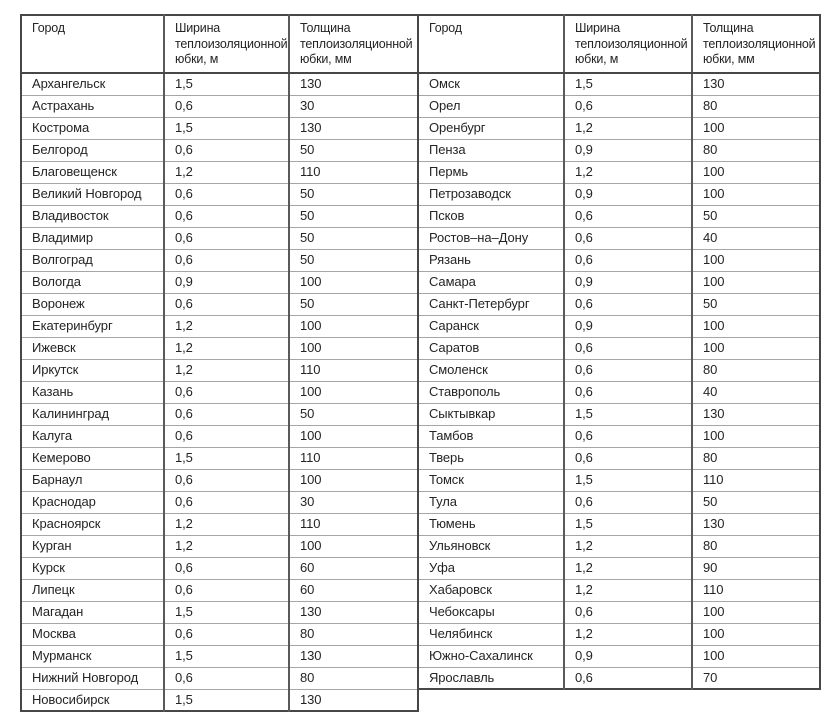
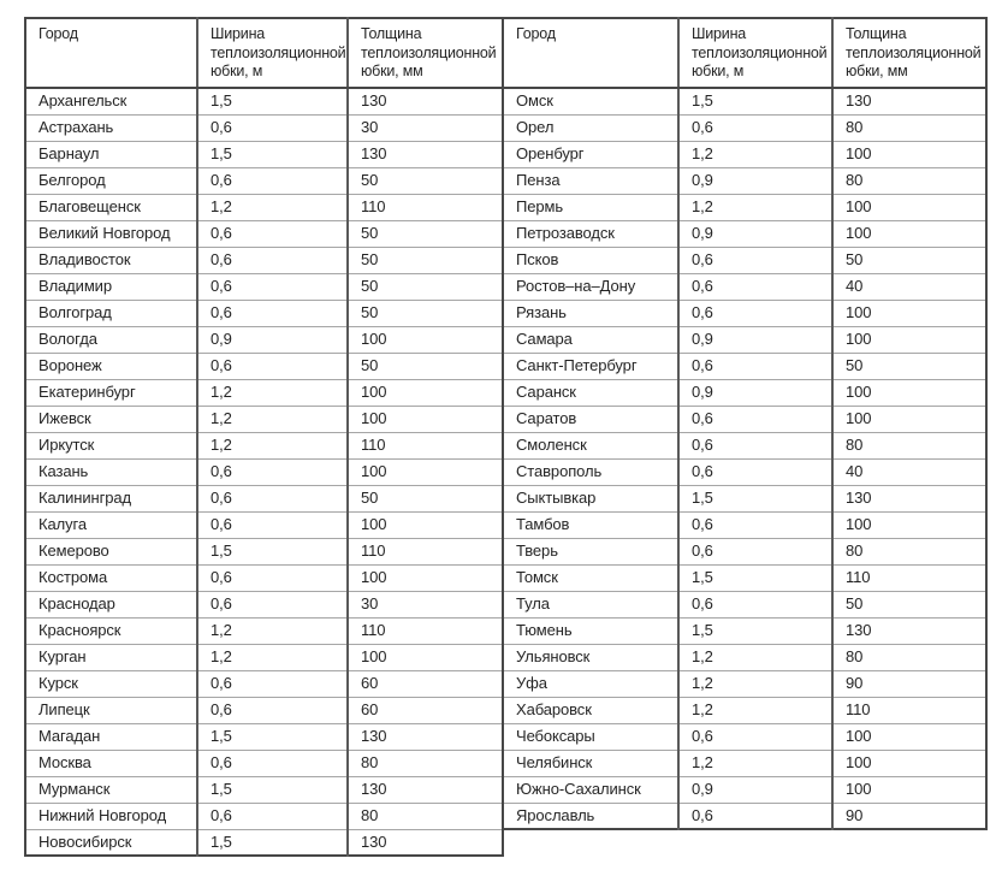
  Город	Ширина теплоизоляционной юбки, м	Толщина теплоизоляционной юбки, мм
  Архангельск	1,5	130
  Астрахань	0,6	30
- Кострома	1,5	130
+ Барнаул	1,5	130
  Белгород	0,6	50
  Благовещенск	1,2	110
  Великий Новгород	0,6	50
  Владивосток	0,6	50
  Владимир	0,6	50
  Волгоград	0,6	50
  Вологда	0,9	100
  Воронеж	0,6	50
  Екатеринбург	1,2	100
  Ижевск	1,2	100
  Иркутск	1,2	110
  Казань	0,6	100
  Калининград	0,6	50
  Калуга	0,6	100
  Кемерово	1,5	110
- Барнаул	0,6	100
+ Кострома	0,6	100
  Краснодар	0,6	30
  Красноярск	1,2	110
  Курган	1,2	100
  Курск	0,6	60
  Липецк	0,6	60
  Магадан	1,5	130
  Москва	0,6	80
  Мурманск	1,5	130
  Нижний Новгород	0,6	80
  Новосибирск	1,5	130
  Город	Ширина теплоизоляционной юбки, м	Толщина теплоизоляционной юбки, мм
  Омск	1,5	130
  Орел	0,6	80
  Оренбург	1,2	100
  Пенза	0,9	80
  Пермь	1,2	100
  Петрозаводск	0,9	100
  Псков	0,6	50
  Ростов–на–Дону	0,6	40
  Рязань	0,6	100
  Самара	0,9	100
  Санкт-Петербург	0,6	50
  Саранск	0,9	100
  Саратов	0,6	100
  Смоленск	0,6	80
  Ставрополь	0,6	40
  Сыктывкар	1,5	130
  Тамбов	0,6	100
  Тверь	0,6	80
  Томск	1,5	110
  Тула	0,6	50
  Тюмень	1,5	130
  Ульяновск	1,2	80
  Уфа	1,2	90
  Хабаровск	1,2	110
  Чебоксары	0,6	100
  Челябинск	1,2	100
  Южно-Сахалинск	0,9	100
- Ярославль	0,6	70
+ Ярославль	0,6	90
